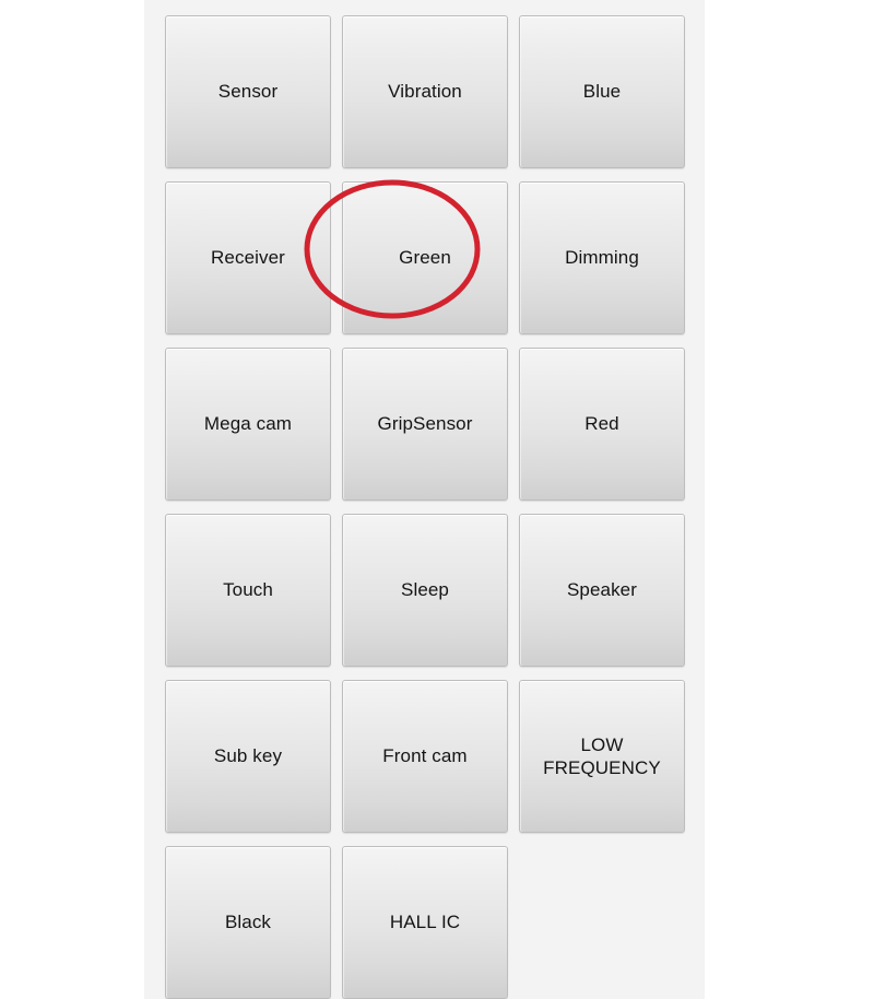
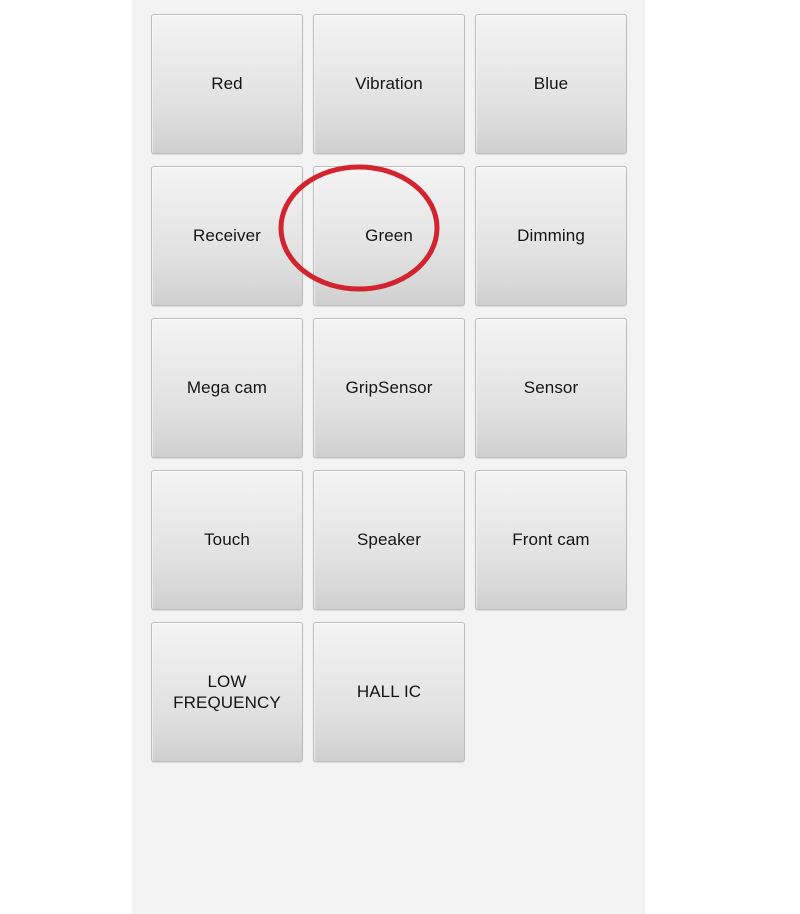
- Sensor
+ Red
  Vibration
  Blue
  Receiver
  Green
  Dimming
  Mega cam
  GripSensor
- Red
+ Sensor
  Touch
- Sleep
  Speaker
- Sub key
  Front cam
  LOW
  FREQUENCY
- Black
  HALL IC
